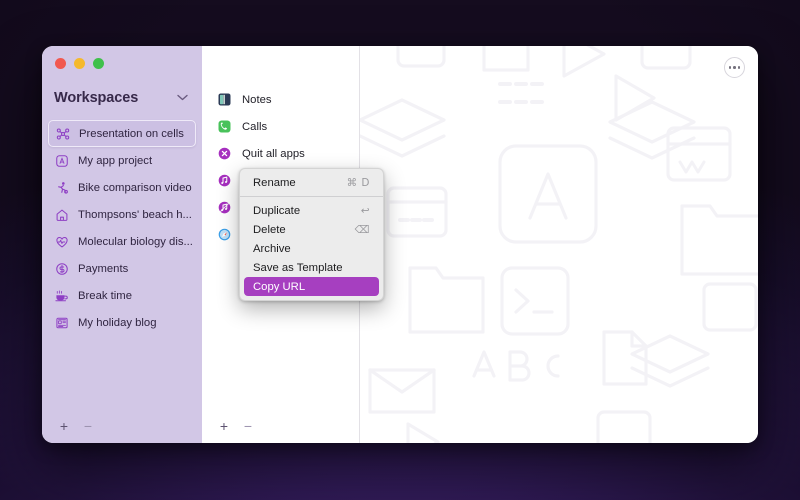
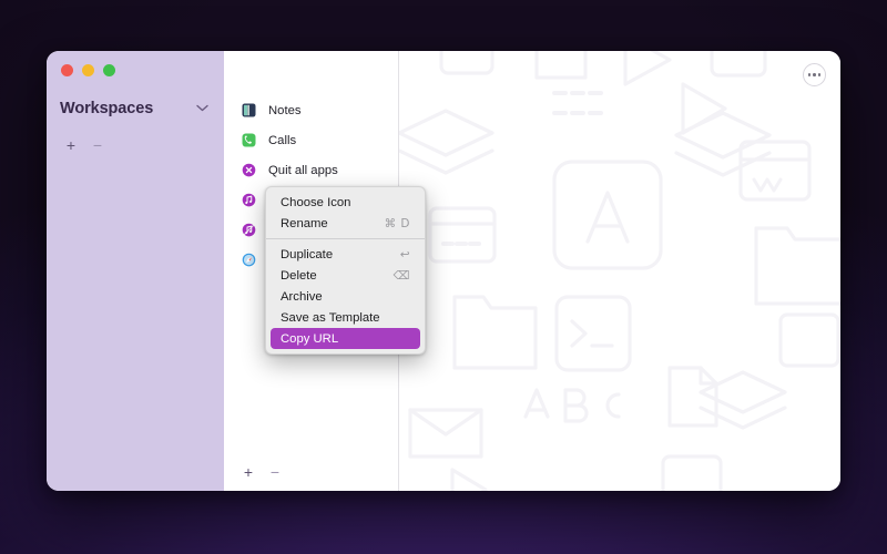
  Workspaces
- Presentation on cells
- My app project
- Bike comparison video
- Thompsons' beach h...
- Molecular biology dis...
- Payments
- Break time
- My holiday blog
  +
  −
  Notes
  Calls
  Quit all apps
  +
  −
+ Choose Icon
  Rename
  ⌘ D
  Duplicate
  ↩
  Delete
  ⌫
  Archive
  Save as Template
  Copy URL
